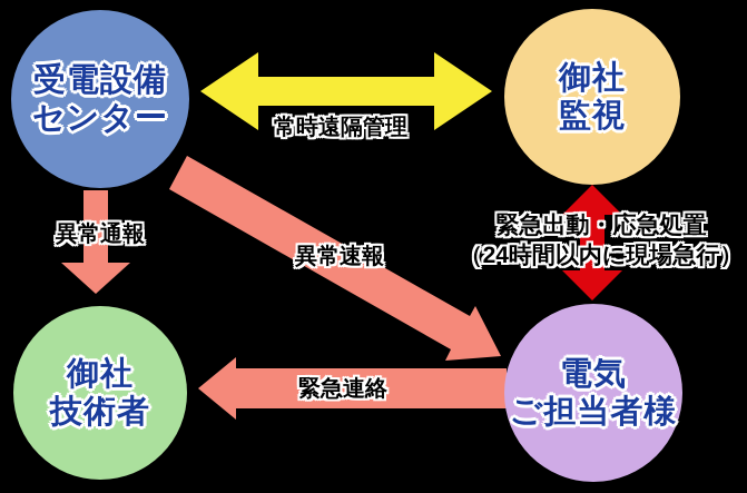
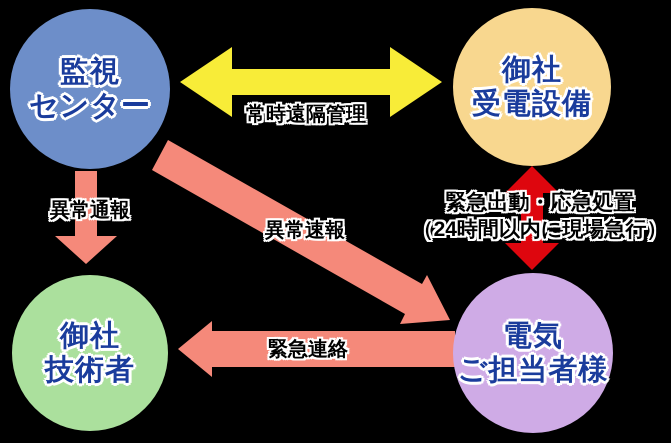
- 受電設備
+ 監視
  センター
  御社
- 監視
+ 受電設備
  御社
  技術者
  電気
  ご担当者様
  常時遠隔管理
  異常通報
  異常速報
  緊急出動・応急処置
  （24時間以内に現場急行）
  緊急連絡
